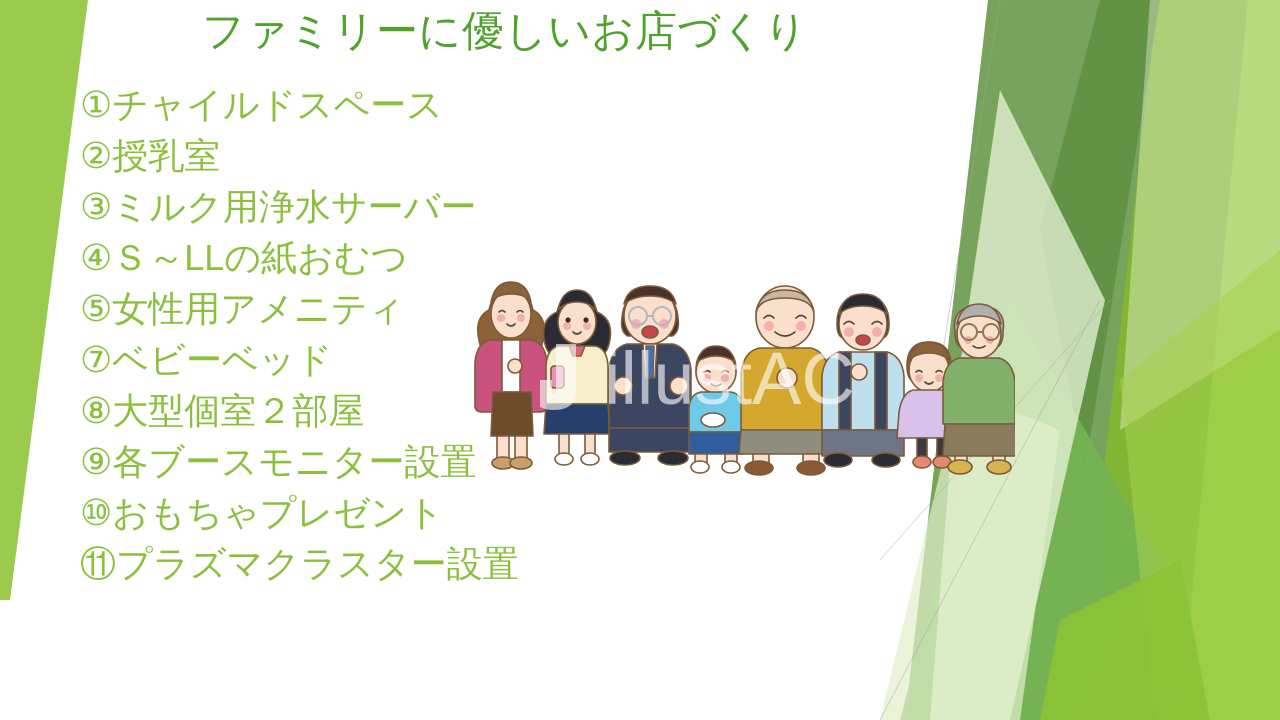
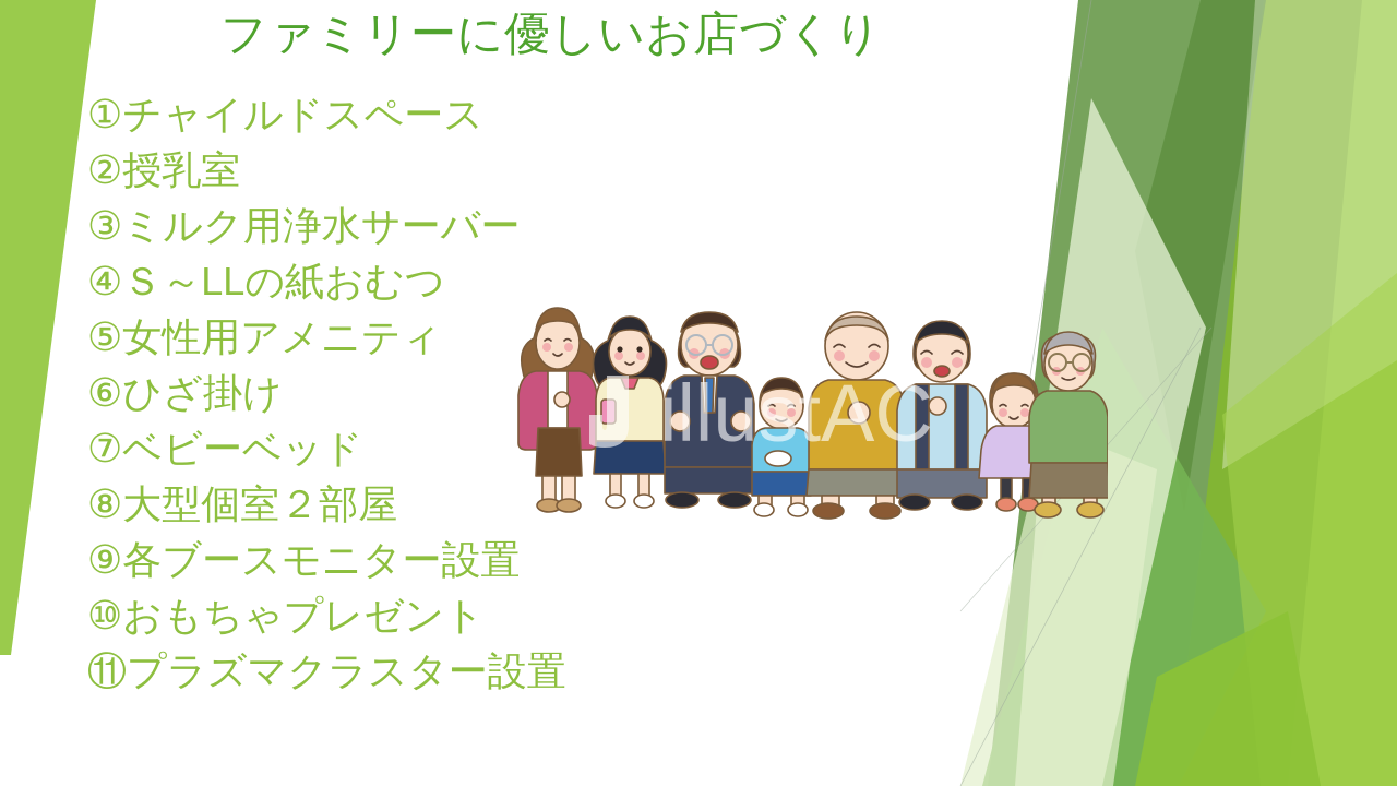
  illustAC
  ファミリーに優しいお店づくり
  ①チャイルドスペース
  ②授乳室
  ③ミルク用浄水サーバー
  ④Ｓ～LLの紙おむつ
  ⑤女性用アメニティ
+ ⑥ひざ掛け
  ⑦ベビーベッド
  ⑧大型個室２部屋
  ⑨各ブースモニター設置
  ⑩おもちゃプレゼント
  ⑪プラズマクラスター設置
